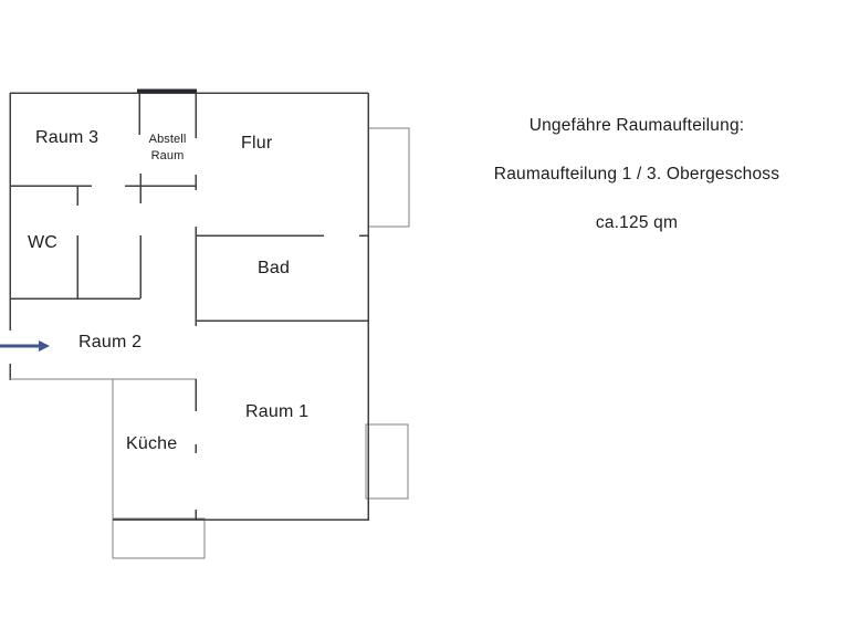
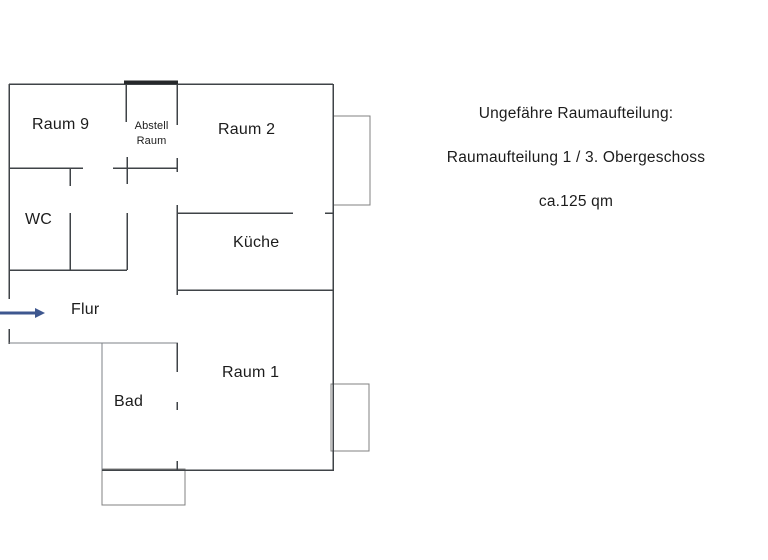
- Raum 3
+ Raum 9
  Abstell
  Raum
- Flur
+ Raum 2
  WC
- Bad
+ Küche
- Raum 2
+ Flur
- Küche
+ Bad
  Raum 1
  Ungefähre Raumaufteilung:
  Raumaufteilung 1 / 3. Obergeschoss
  ca.125 qm
